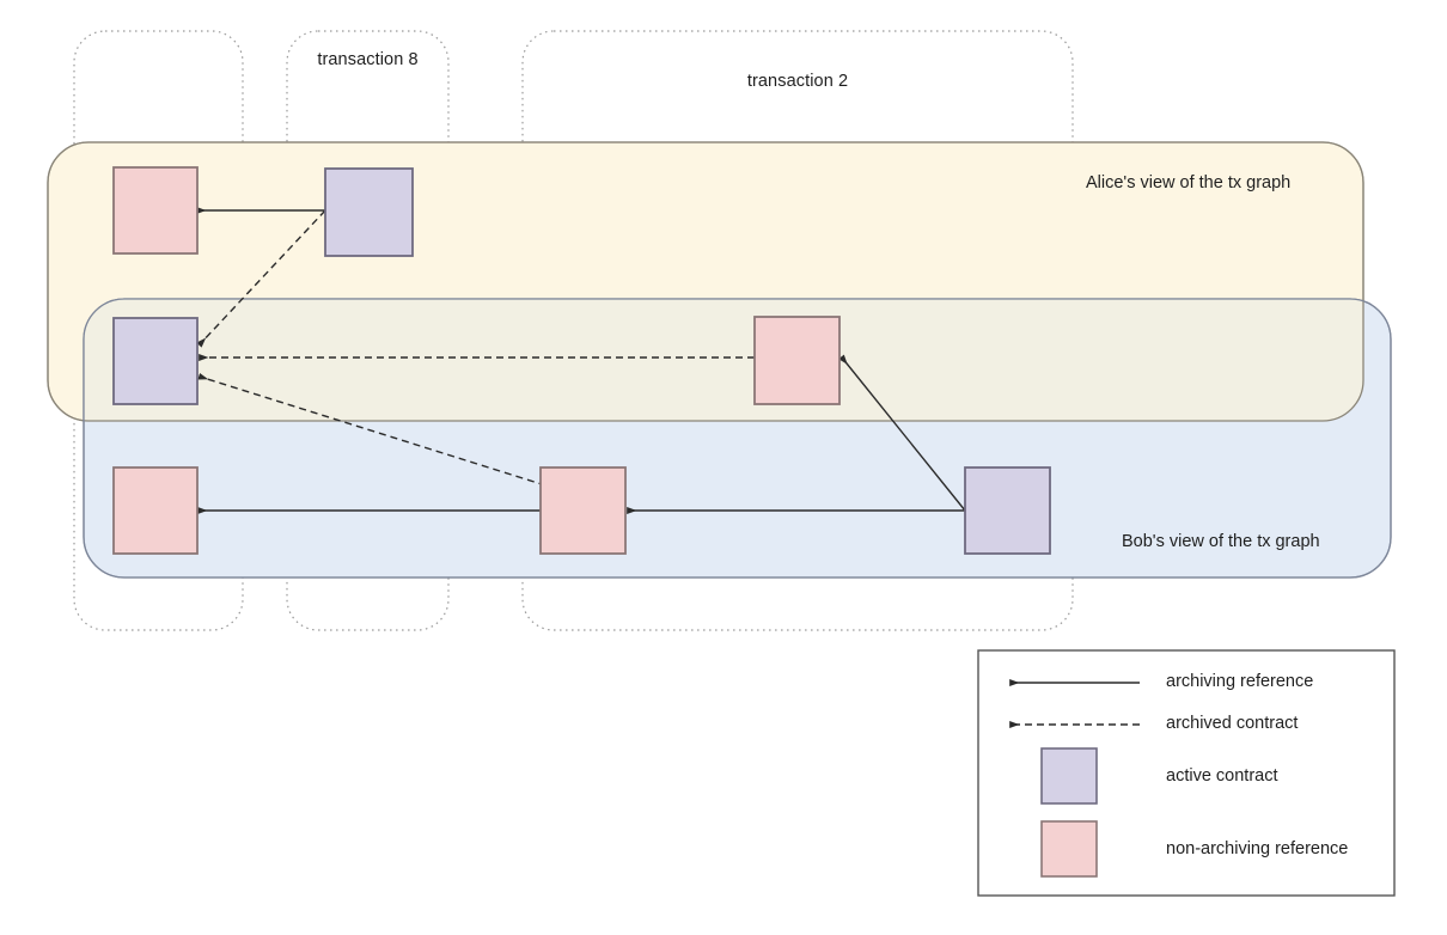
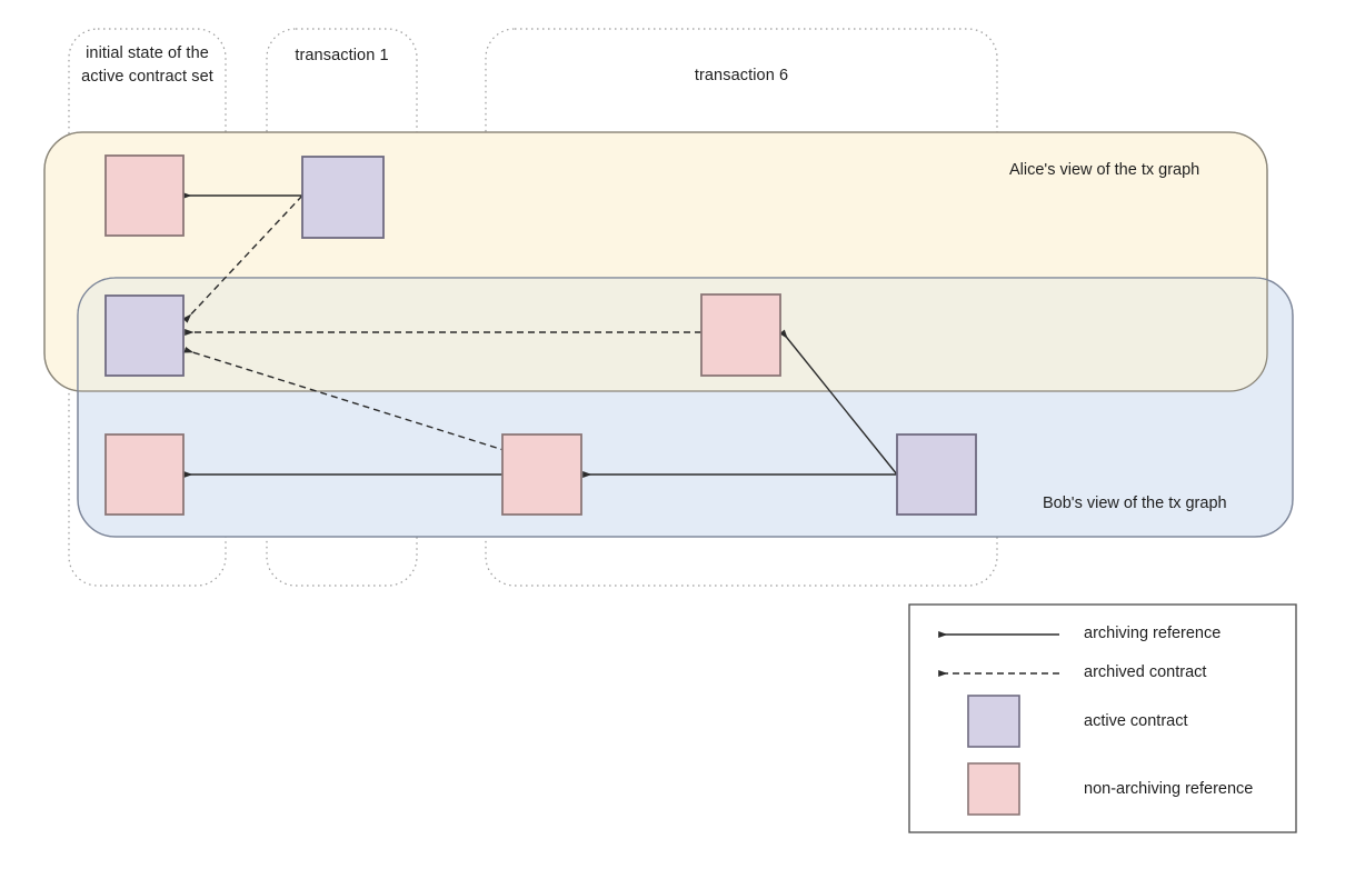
+ initial state of the active contract set
- transaction 8
+ transaction 1
- transaction 2
+ transaction 6
  Alice's view of the tx graph
  Bob's view of the tx graph
  archiving reference
  archived contract
  active contract
  non-archiving reference
